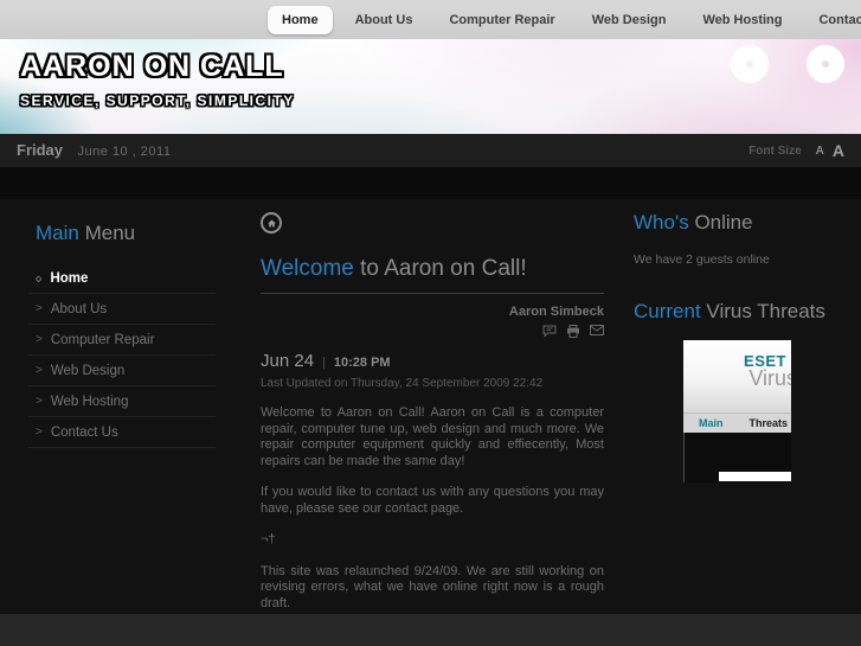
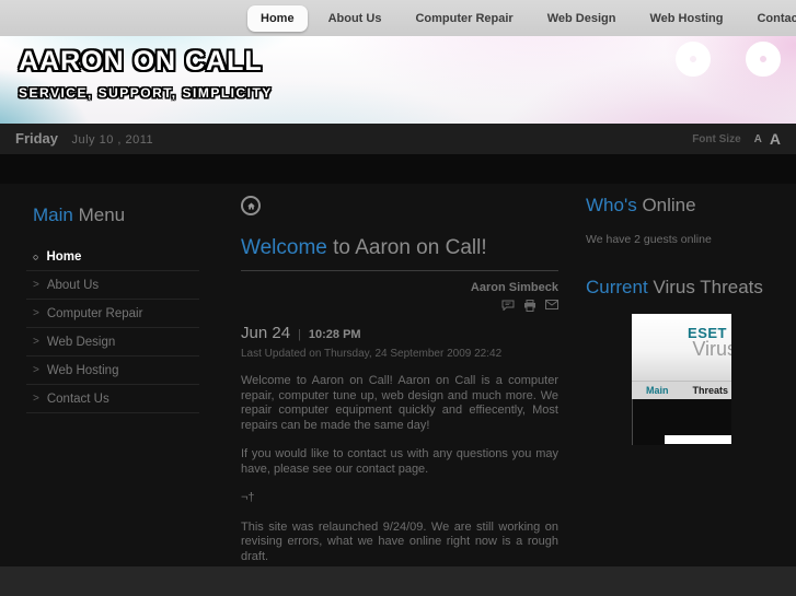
  Home
  About Us
  Computer Repair
  Web Design
  Web Hosting
  AARON ON CALL
  SERVICE, SUPPORT, SIMPLICITY
- Friday June 10 , 2011
+ Friday July 10 , 2011
  Font Size
  A
  A
  Main Menu
  ○
  Home
  >
  About Us
  >
  Computer Repair
  >
  Web Design
  >
  Web Hosting
  >
  Contact Us
  Welcome to Aaron on Call!
  Aaron Simbeck
  Jun 24
  |
  10:28 PM
  Last Updated on Thursday, 24 September 2009 22:42
  Welcome to Aaron on Call! Aaron on Call is a computer repair, computer tune up, web design and much more. We repair computer equipment quickly and effiecently, Most repairs can be made the same day!
  If you would like to contact us with any questions you may have, please see our contact page.
  ¬†
  This site was relaunched 9/24/09. We are still working on revising errors, what we have online right now is a rough draft.
  Who's Online
  We have 2 guests online
  Current Virus Threats
  ESET
  Viru
  Main
  Threats
